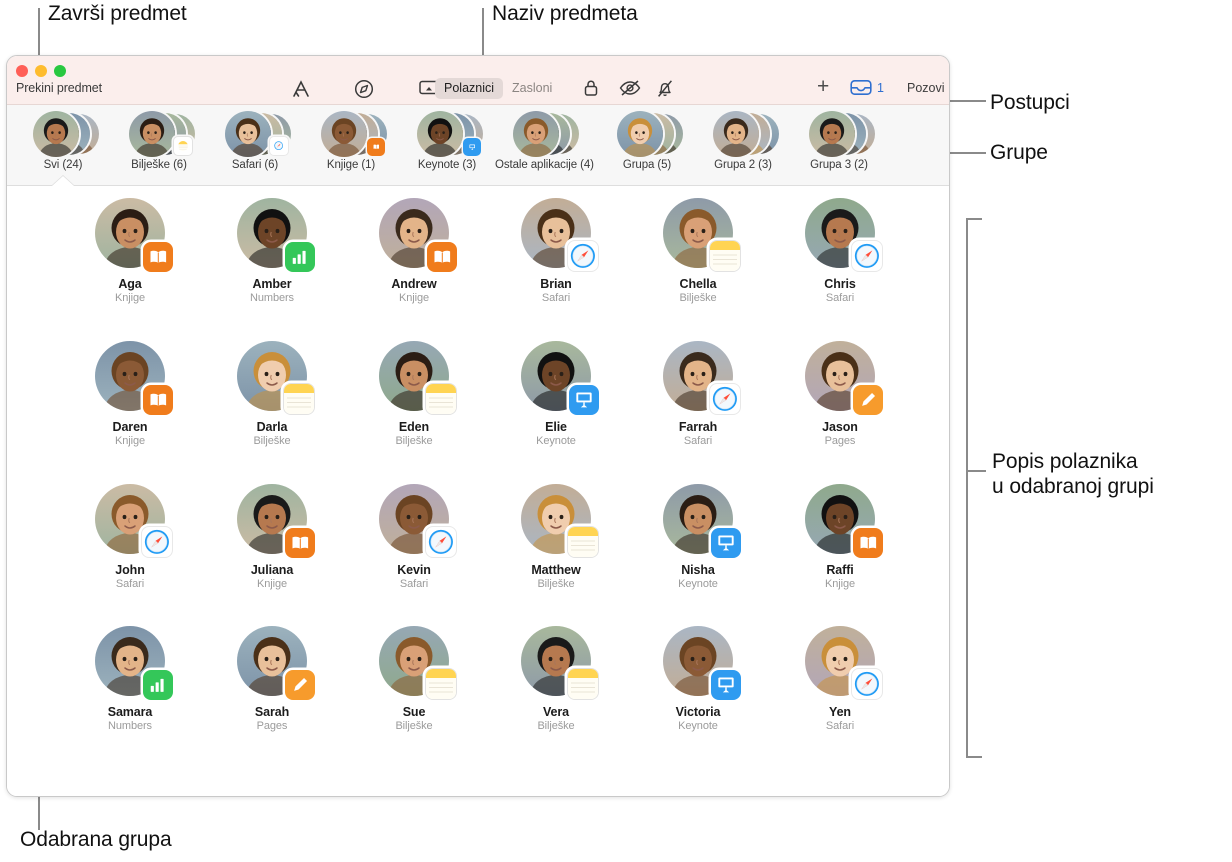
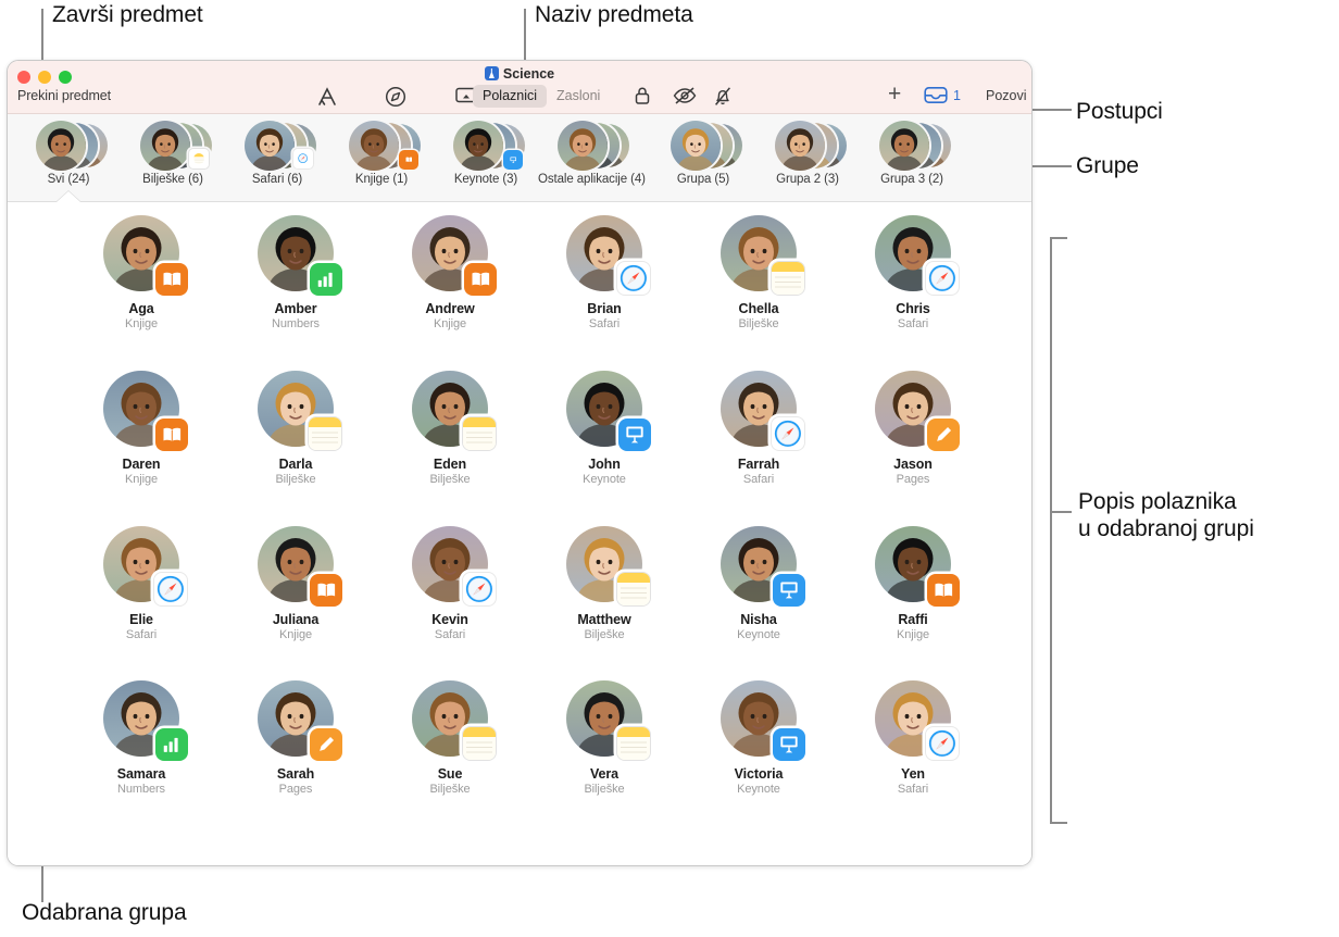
  Završi predmet
  Naziv predmeta
  Postupci
  Grupe
  Popis polaznika
  u odabranoj grupi
  Odabrana grupa
  Prekini predmet
+ Science
  Polaznici
  Zasloni
  +
  1
  Pozovi
  Svi (24)
  Bilješke (6)
  Safari (6)
  Knjige (1)
  Keynote (3)
  Ostale aplikacije (4)
  Grupa (5)
  Grupa 2 (3)
  Grupa 3 (2)
  Aga
  Knjige
  Amber
  Numbers
  Andrew
  Knjige
  Brian
  Safari
  Chella
  Bilješke
  Chris
  Safari
  Daren
  Knjige
  Darla
  Bilješke
  Eden
  Bilješke
- Elie
+ John
  Keynote
  Farrah
  Safari
  Jason
  Pages
- John
+ Elie
  Safari
  Juliana
  Knjige
  Kevin
  Safari
  Matthew
  Bilješke
  Nisha
  Keynote
  Raffi
  Knjige
  Samara
  Numbers
  Sarah
  Pages
  Sue
  Bilješke
  Vera
  Bilješke
  Victoria
  Keynote
  Yen
  Safari
